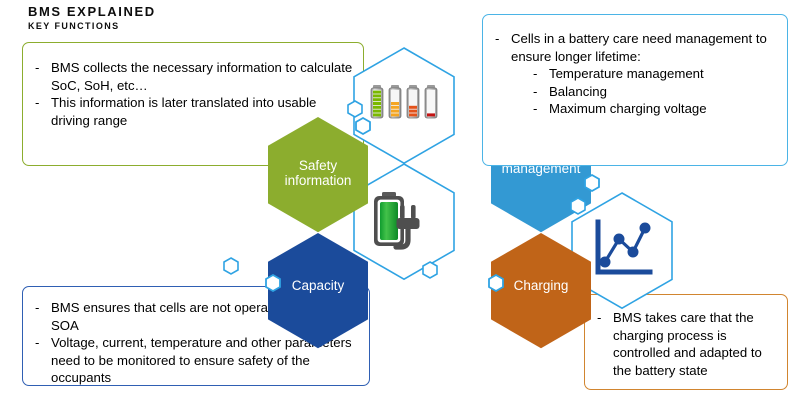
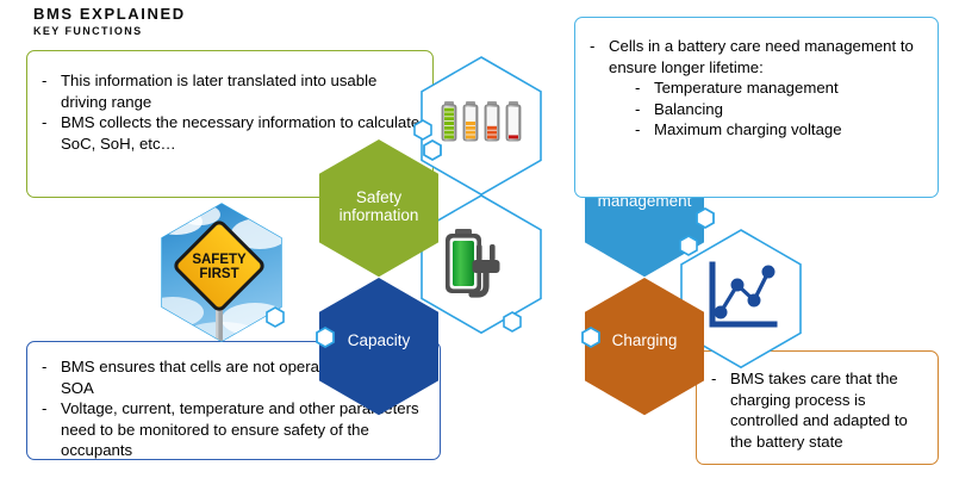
  BMS EXPLAINED
  KEY FUNCTIONS
  -
- BMS collects the necessary information to calculate SoC, SoH, etc…
+ This information is later translated into usable driving range
  -
- This information is later translated into usable driving range
+ BMS collects the necessary information to calculate SoC, SoH, etc…
  -
  Cells in a battery care need management to ensure longer lifetime:
  -
  Temperature management
  -
  Balancing
  -
  Maximum charging voltage
  -
  BMS ensures that cells are not opera SOA
  -
  Voltage, current, temperature and other paraters need to be monitored to ensure safety of the occupants
  -
  BMS takes care that the charging process is controlled and adapted to the battery state
+ SAFETY
+ FIRST
  Safety
  information
  management
  Capacity
  Charging
